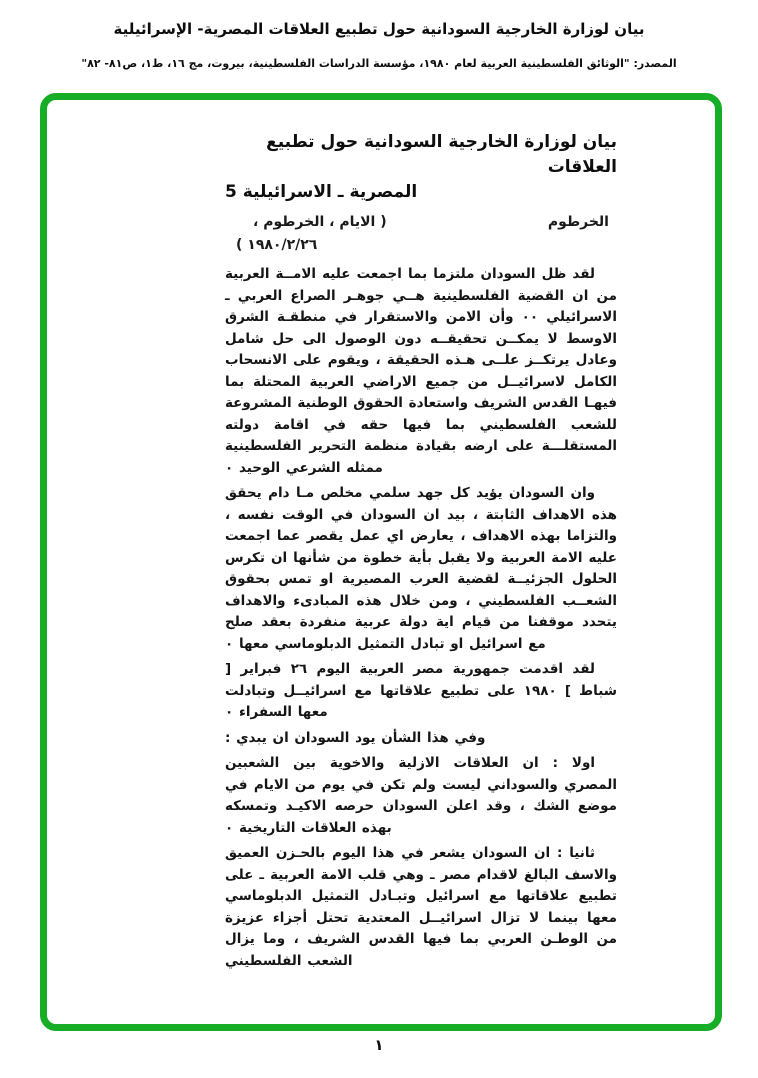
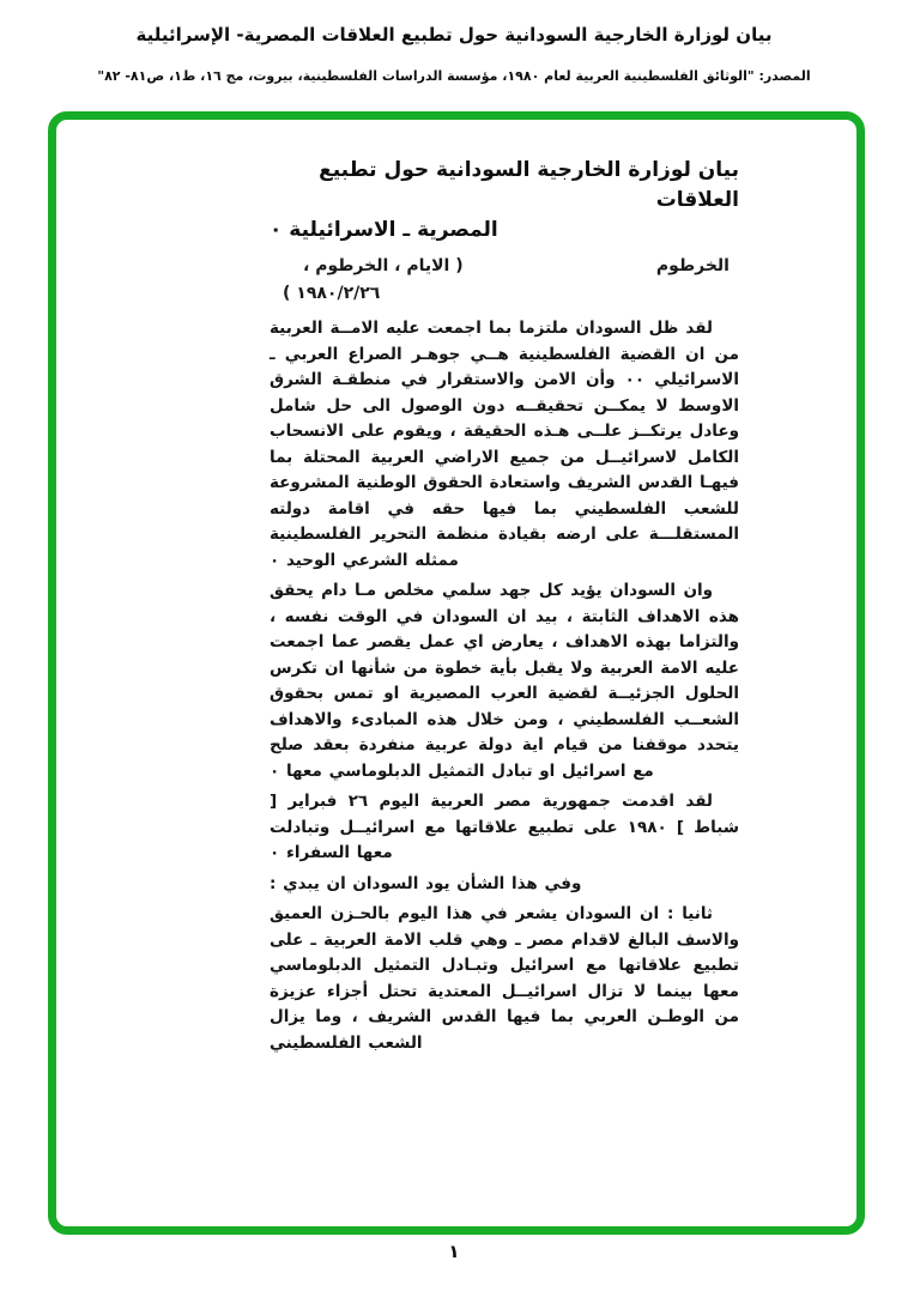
  بيان لوزارة الخارجية السودانية حول تطبيع العلاقات المصرية- الإسرائيلية
  المصدر: "الوثائق الفلسطينية العربية لعام ١٩٨٠، مؤسسة الدراسات الفلسطينية، بيروت، مج ١٦، ط١، ص٨١- ٨٢"
  بيان لوزارة الخارجية السودانية حول تطبيع العلاقات
- المصرية ـ الاسرائيلية 5
+ المصرية ـ الاسرائيلية ٠
  الخرطوم
  ( الايام ، الخرطوم ،
  ١٩٨٠/٢/٢٦ )
  لقد ظل السودان ملتزما بما اجمعت عليه الامــة العربية من ان القضية الفلسطينية هــي جوهـر الصراع العربي ـ الاسرائيلي ٠٠ وأن الامن والاستقرار في منطقـة الشرق الاوسط لا يمكــن تحقيقــه دون الوصول الى حل شامل وعادل يرتكــز علــى هـذه الحقيقة ، ويقوم على الانسحاب الكامل لاسرائيــل من جميع الاراضي العربية المحتلة بما فيهـا القدس الشريف واستعادة الحقوق الوطنية المشروعة للشعب الفلسطيني بما فيها حقه في اقامة دولته المستقلـــة على ارضه بقيادة منظمة التحرير الفلسطينية ممثله الشرعي الوحيد ٠
  وان السودان يؤيد كل جهد سلمي مخلص مـا دام يحقق هذه الاهداف الثابتة ، بيد ان السودان في الوقت نفسه ، والتزاما بهذه الاهداف ، يعارض اي عمل يقصر عما اجمعت عليه الامة العربية ولا يقبل بأية خطوة من شأنها ان تكرس الحلول الجزئيــة لقضية العرب المصيرية او تمس بحقوق الشعــب الفلسطيني ، ومن خلال هذه المبادىء والاهداف يتحدد موقفنا من قيام اية دولة عربية منفردة بعقد صلح مع اسرائيل او تبادل التمثيل الدبلوماسي معها ٠
  لقد اقدمت جمهورية مصر العربية اليوم ٢٦ فبراير [ شباط ] ١٩٨٠ على تطبيع علاقاتها مع اسرائيــل وتبادلت معها السفراء ٠
  وفي هذا الشأن يود السودان ان يبدي :
- اولا : ان العلاقات الازلية والاخوية بين الشعبين المصري والسوداني ليست ولم تكن في يوم من الايام في موضع الشك ، وقد اعلن السودان حرصه الاكيـد وتمسكه بهذه العلاقات التاريخية ٠
  ثانيا : ان السودان يشعر في هذا اليوم بالحـزن العميق والاسف البالغ لاقدام مصر ـ وهي قلب الامة العربية ـ على تطبيع علاقاتها مع اسرائيل وتبـادل التمثيل الدبلوماسي معها بينما لا تزال اسرائيــل المعتدية تحتل أجزاء عزيزة من الوطـن العربي بما فيها القدس الشريف ، وما يزال الشعب الفلسطيني
  ١
